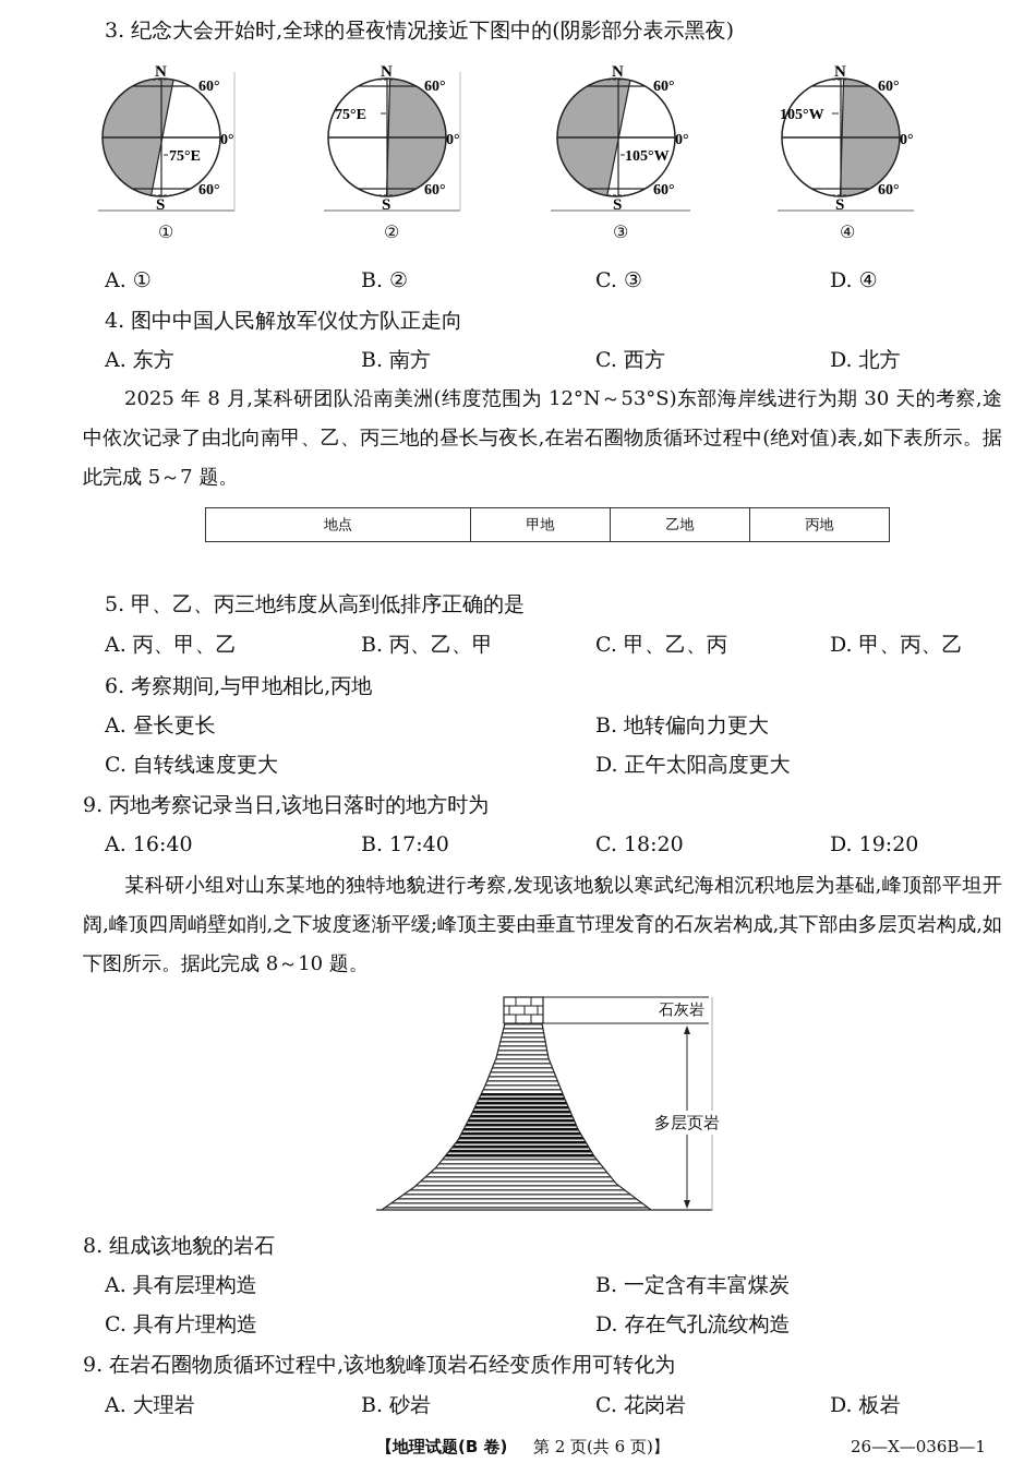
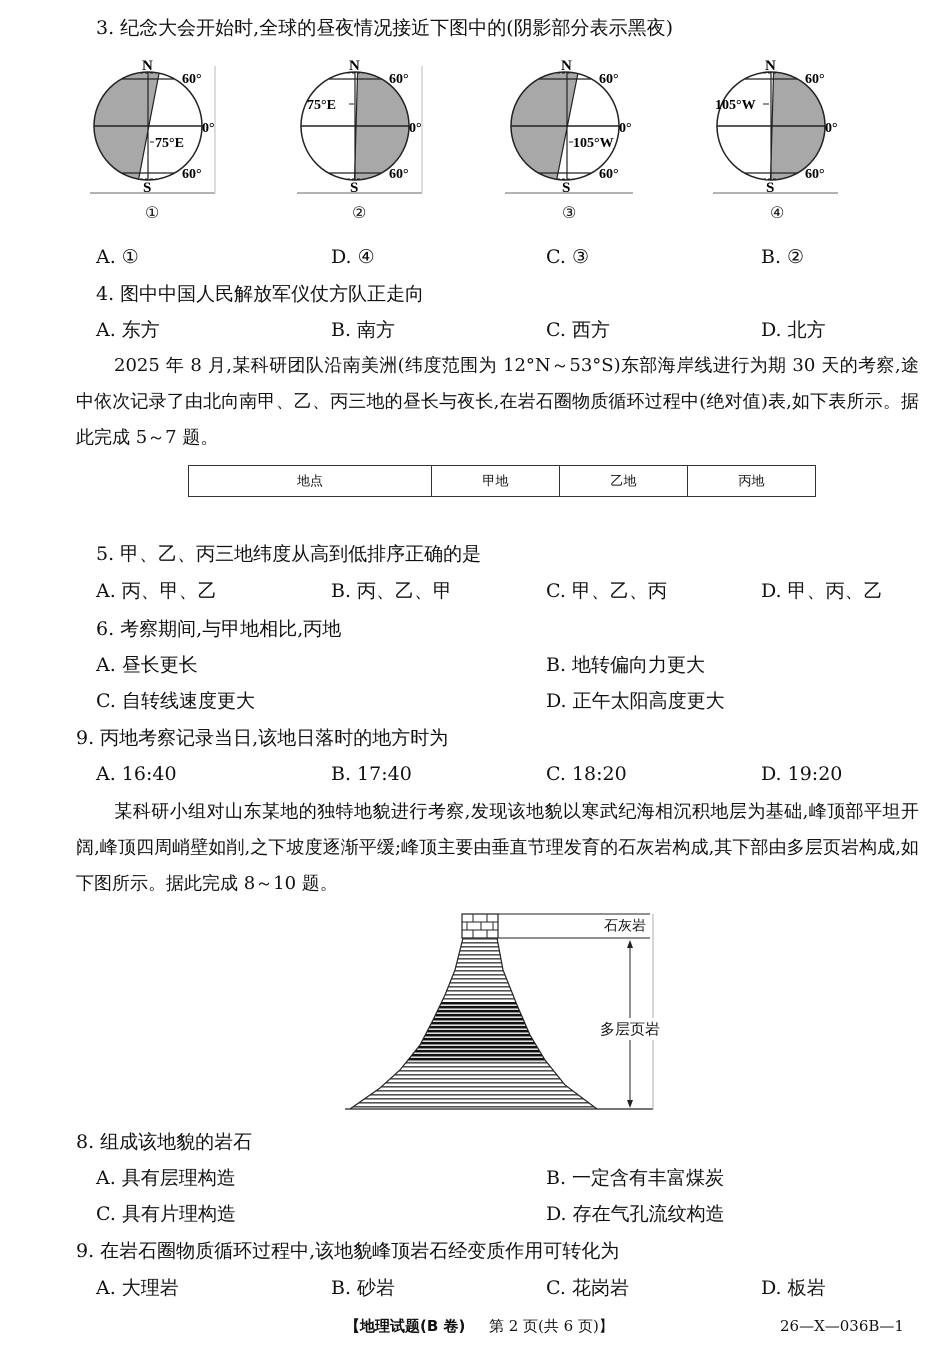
  3. 纪念大会开始时,全球的昼夜情况接近下图中的(阴影部分表示黑夜)
  N
  S
  60°
  60°
  0°
  75°E
  ①
  N
  S
  60°
  60°
  0°
  75°E
  ②
  N
  S
  60°
  60°
  0°
  105°W
  ③
  N
  S
  60°
  60°
  0°
  105°W
  ④
  A. ①
- B. ②
+ D. ④
  C. ③
- D. ④
+ B. ②
  4. 图中中国人民解放军仪仗方队正走向
  A. 东方
  B. 南方
  C. 西方
  D. 北方
  2025 年 8 月,某科研团队沿南美洲(纬度范围为 12°N～53°S)东部海岸线进行为期 30 天的考察,途中依次记录了由北向南甲、乙、丙三地的昼长与夜长,在岩石圈物质循环过程中(绝对值)表,如下表所示。据此完成 5～7 题。
  地点	甲地	乙地	丙地
  5. 甲、乙、丙三地纬度从高到低排序正确的是
  A. 丙、甲、乙
  B. 丙、乙、甲
  C. 甲、乙、丙
  D. 甲、丙、乙
  6. 考察期间,与甲地相比,丙地
  A. 昼长更长
  B. 地转偏向力更大
  C. 自转线速度更大
  D. 正午太阳高度更大
  9. 丙地考察记录当日,该地日落时的地方时为
  A. 16:40
  B. 17:40
  C. 18:20
  D. 19:20
  某科研小组对山东某地的独特地貌进行考察,发现该地貌以寒武纪海相沉积地层为基础,峰顶部平坦开阔,峰顶四周峭壁如削,之下坡度逐渐平缓;峰顶主要由垂直节理发育的石灰岩构成,其下部由多层页岩构成,如下图所示。据此完成 8～10 题。
  石灰岩
  多层页岩
  8. 组成该地貌的岩石
  A. 具有层理构造
  B. 一定含有丰富煤炭
  C. 具有片理构造
  D. 存在气孔流纹构造
  9. 在岩石圈物质循环过程中,该地貌峰顶岩石经变质作用可转化为
  A. 大理岩
  B. 砂岩
  C. 花岗岩
  D. 板岩
  【地理试题(B 卷) 第 2 页(共 6 页)】
  26—X—036B—1
